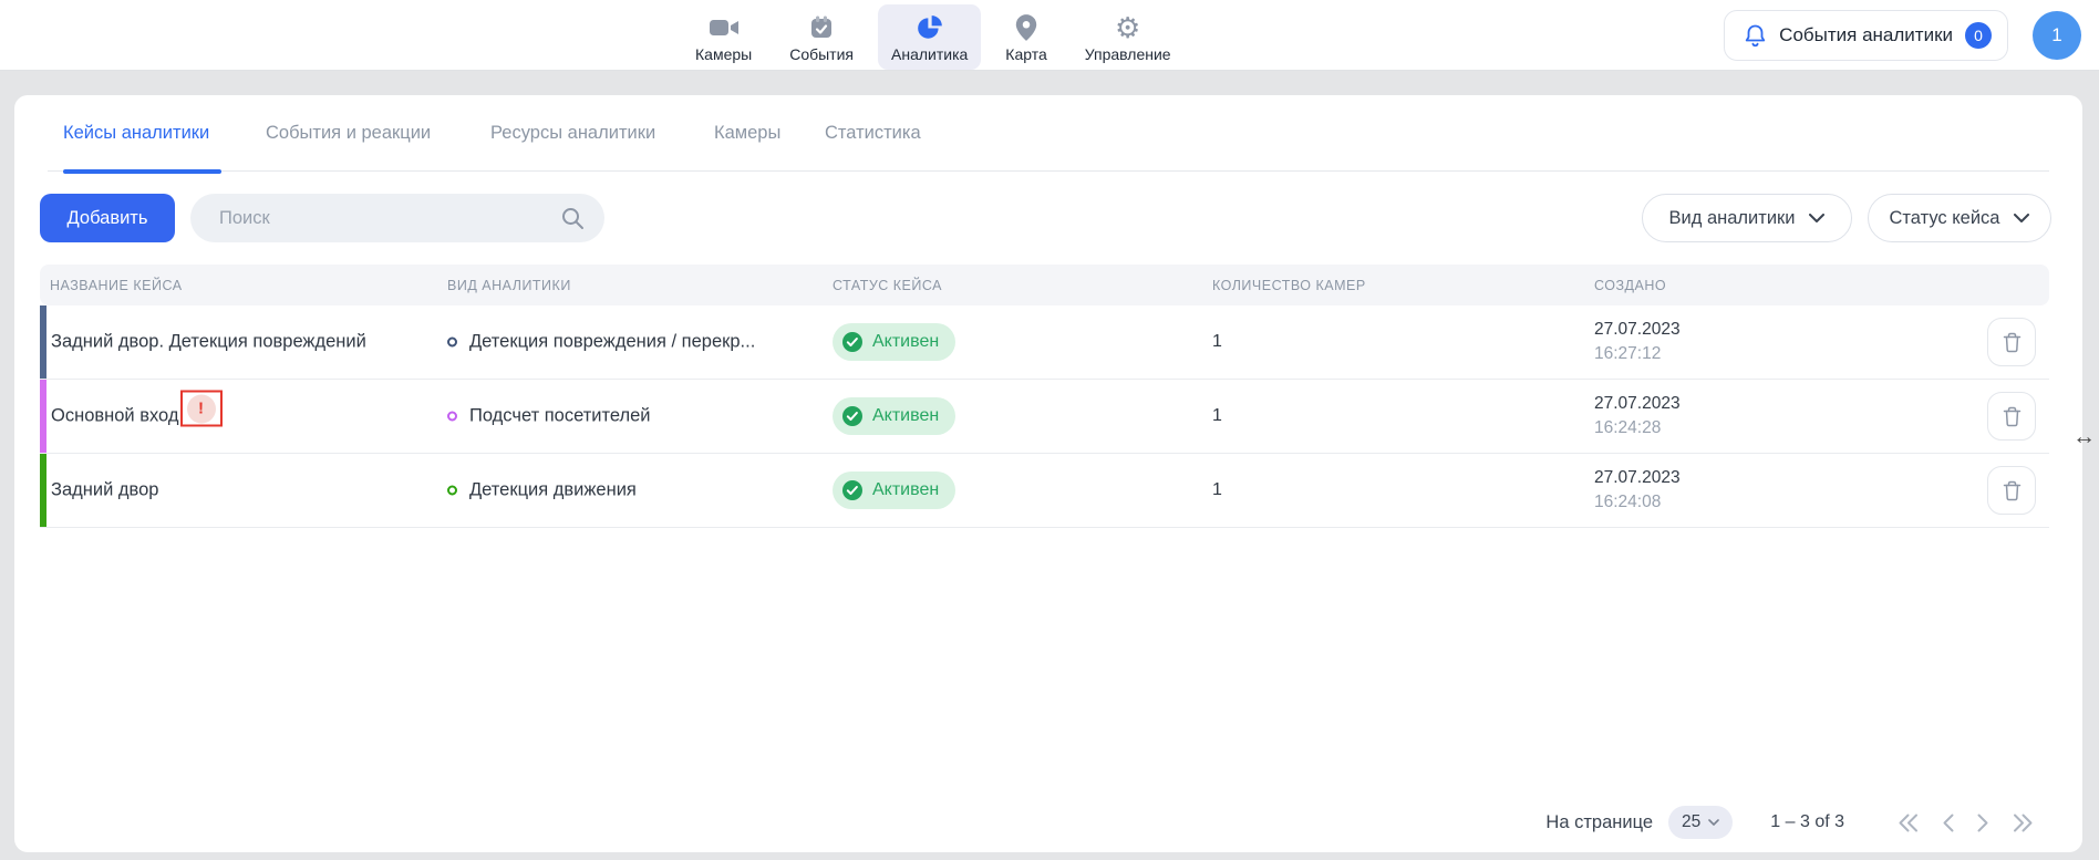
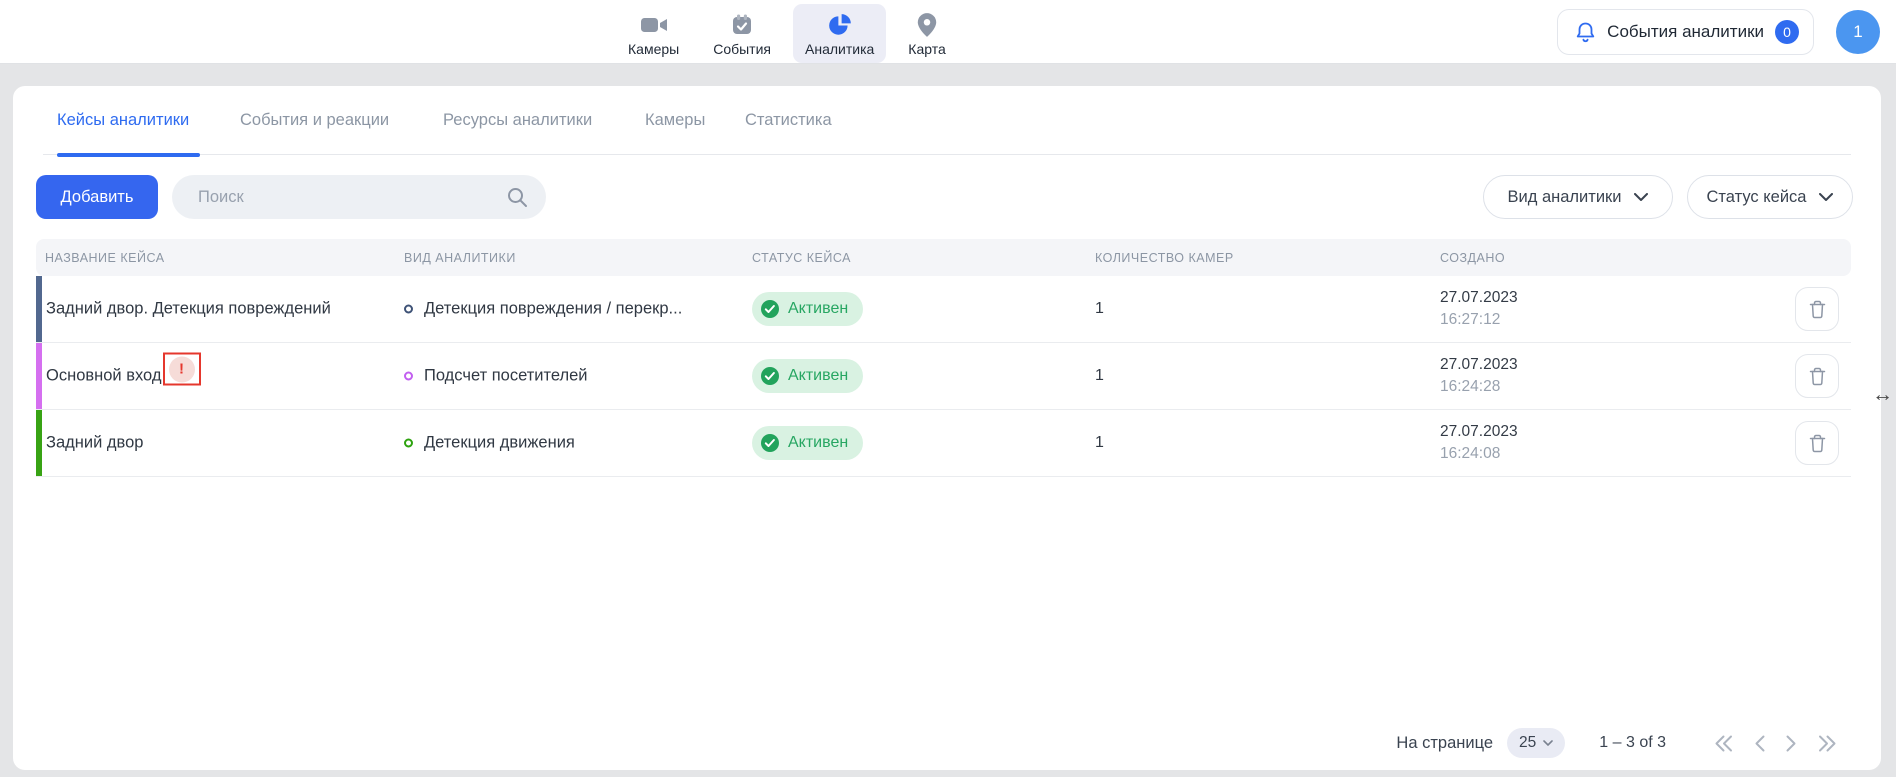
  Камеры
  События
  Аналитика
  Карта
- ⚙
- Управление
  События аналитики
  0
  1
  Кейсы аналитики
  События и реакции
  Ресурсы аналитики
  Камеры
  Статистика
  Добавить
  Поиск
  Вид аналитики
  Статус кейса
  НАЗВАНИЕ КЕЙСА
  ВИД АНАЛИТИКИ
  СТАТУС КЕЙСА
  КОЛИЧЕСТВО КАМЕР
  СОЗДАНО
  Задний двор. Детекция повреждений
  Детекция повреждения / перекр...
  Активен
  1
  27.07.2023
  16:27:12
  Основной вход
  !
  Подсчет посетителей
  Активен
  1
  27.07.2023
  16:24:28
  Задний двор
  Детекция движения
  Активен
  1
  27.07.2023
  16:24:08
  На странице
  25
  1 – 3 of 3
  ↔
